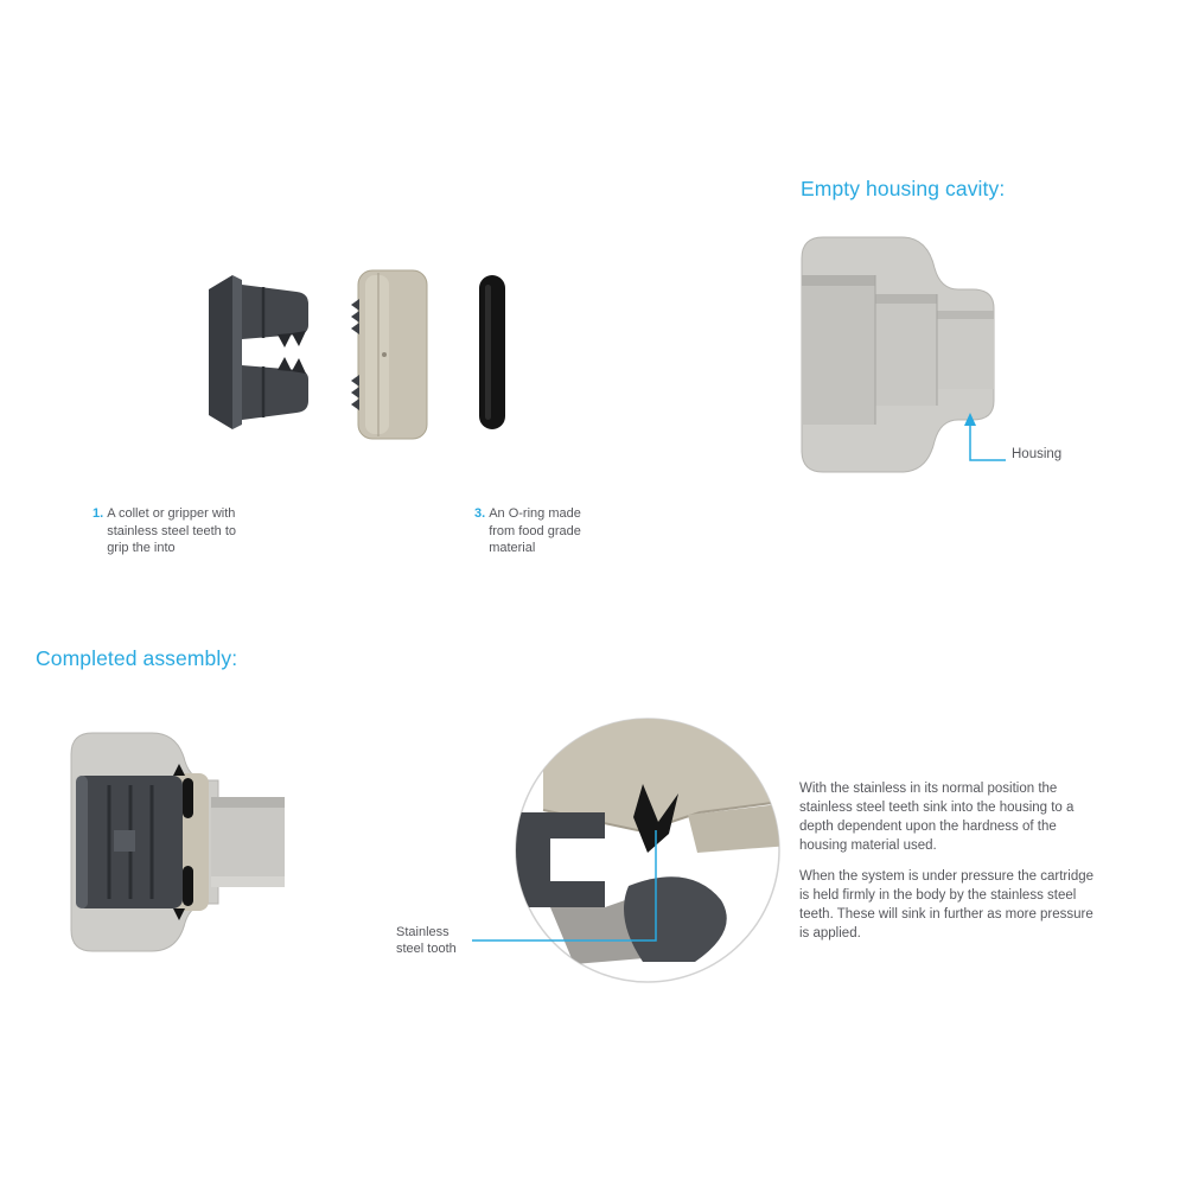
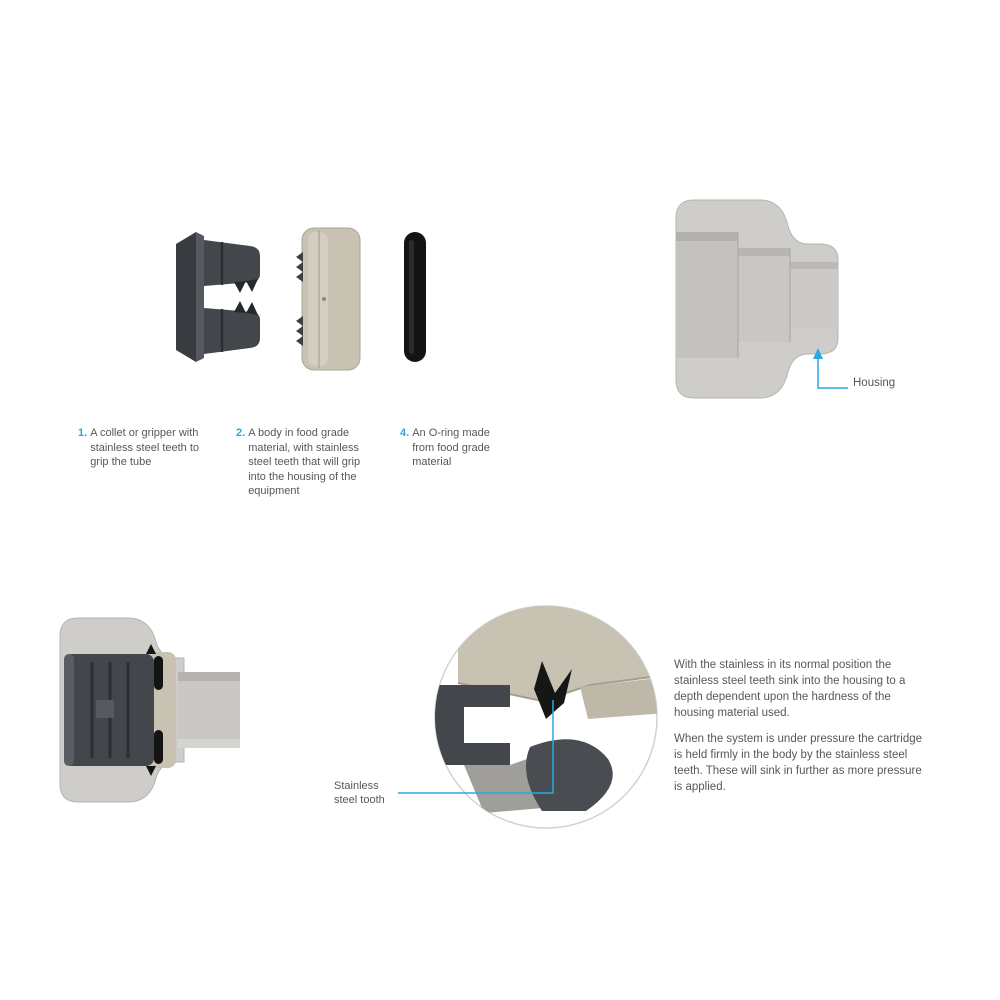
- Empty housing cavity:
- Completed assembly:
  Housing
  1.
- A collet or gripper with stainless steel teeth to grip the into
+ A collet or gripper with stainless steel teeth to grip the tube
+ 2.
+ A body in food grade material, with stainless steel teeth that will grip into the housing of the equipment
- 3.
+ 4.
  An O-ring made from food grade material
  Stainless steel tooth
  With the stainless in its normal position the stainless steel teeth sink into the housing to a depth dependent upon the hardness of the housing material used.
  When the system is under pressure the cartridge is held firmly in the body by the stainless steel teeth. These will sink in further as more pressure is applied.
